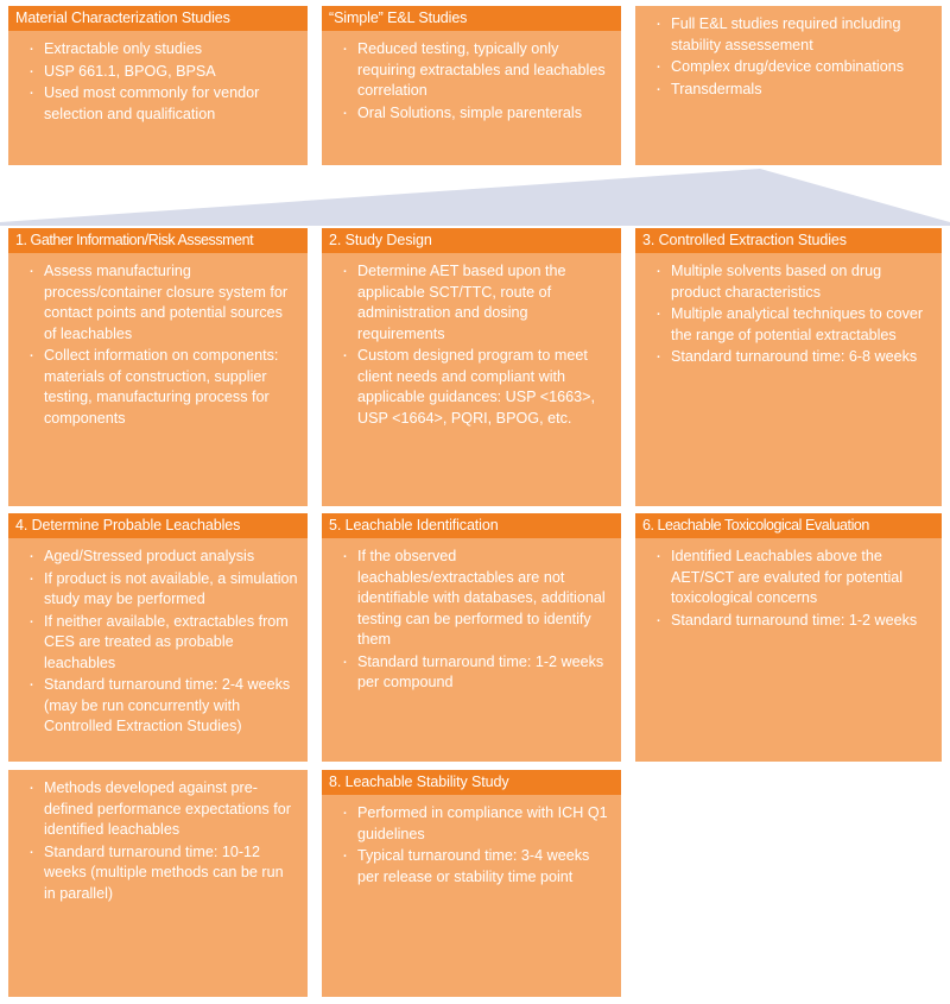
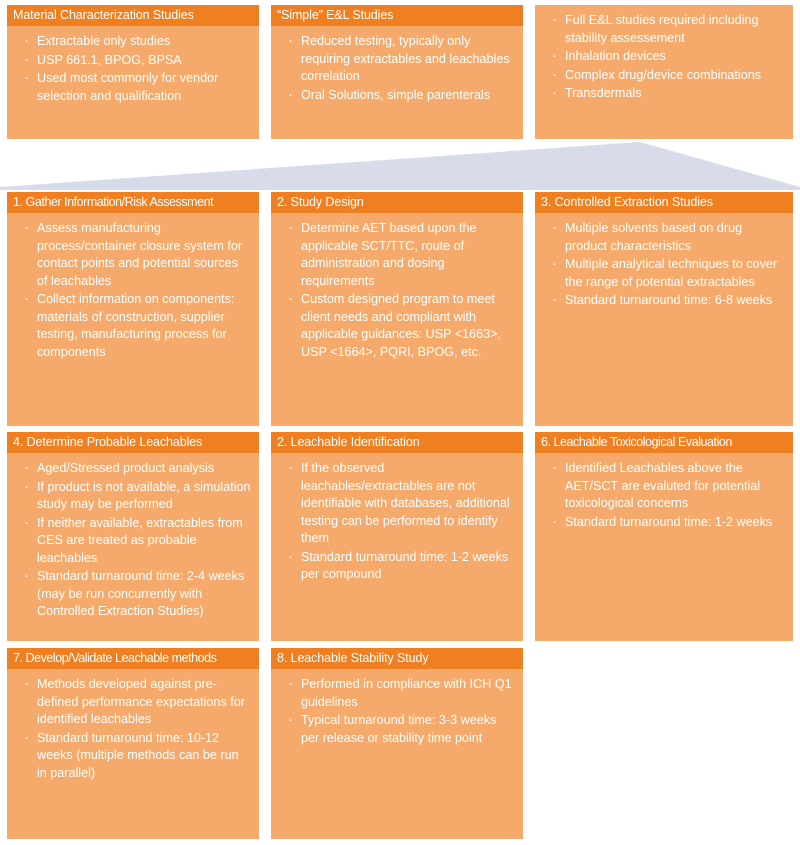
  Material Characterization Studies
  Extractable only studies
  USP 661.1, BPOG, BPSA
  Used most commonly for vendor selection and qualification
  “Simple” E&L Studies
  Reduced testing, typically only requiring extractables and leachables correlation
  Oral Solutions, simple parenterals
  Full E&L studies required including stability assessement
+ Inhalation devices
  Complex drug/device combinations
  Transdermals
  1. Gather Information/Risk Assessment
  Assess manufacturing process/container closure system for contact points and potential sources of leachables
  Collect information on components: materials of construction, supplier testing, manufacturing process for components
  2. Study Design
  Determine AET based upon the applicable SCT/TTC, route of administration and dosing requirements
  Custom designed program to meet client needs and compliant with applicable guidances: USP <1663>, USP <1664>, PQRI, BPOG, etc.
  3. Controlled Extraction Studies
  Multiple solvents based on drug product characteristics
  Multiple analytical techniques to cover the range of potential extractables
  Standard turnaround time: 6-8 weeks
  4. Determine Probable Leachables
  Aged/Stressed product analysis
  If product is not available, a simulation study may be performed
  If neither available, extractables from CES are treated as probable leachables
  Standard turnaround time: 2-4 weeks (may be run concurrently with Controlled Extraction Studies)
- 5. Leachable Identification
+ 2. Leachable Identification
  If the observed leachables/extractables are not identifiable with databases, additional testing can be performed to identify them
  Standard turnaround time: 1-2 weeks per compound
  6. Leachable Toxicological Evaluation
  Identified Leachables above the AET/SCT are evaluted for potential toxicological concerns
  Standard turnaround time: 1-2 weeks
+ 7. Develop/Validate Leachable methods
  Methods developed against pre-defined performance expectations for identified leachables
  Standard turnaround time: 10-12 weeks (multiple methods can be run in parallel)
  8. Leachable Stability Study
  Performed in compliance with ICH Q1 guidelines
- Typical turnaround time: 3-4 weeks per release or stability time point
+ Typical turnaround time: 3-3 weeks per release or stability time point
